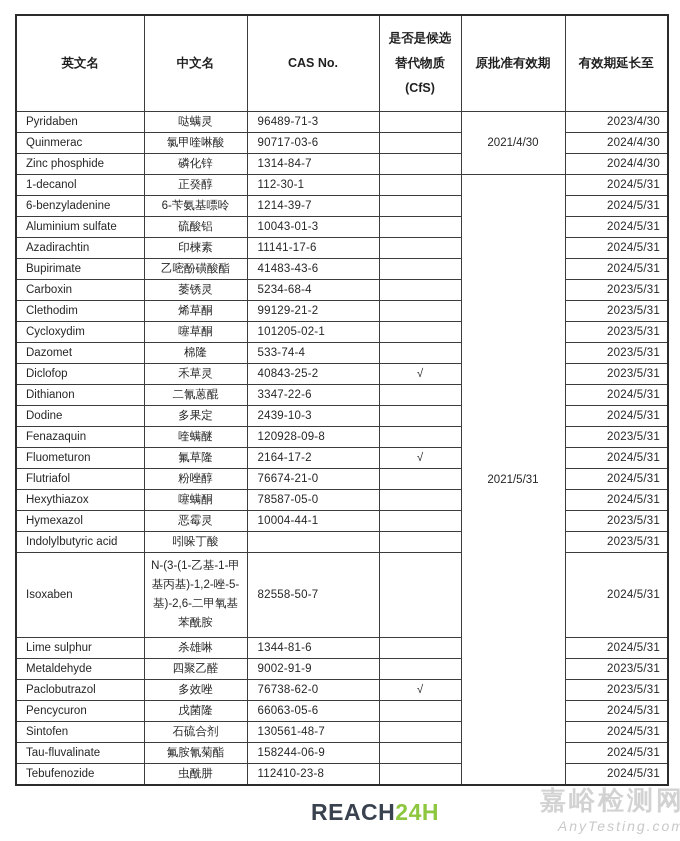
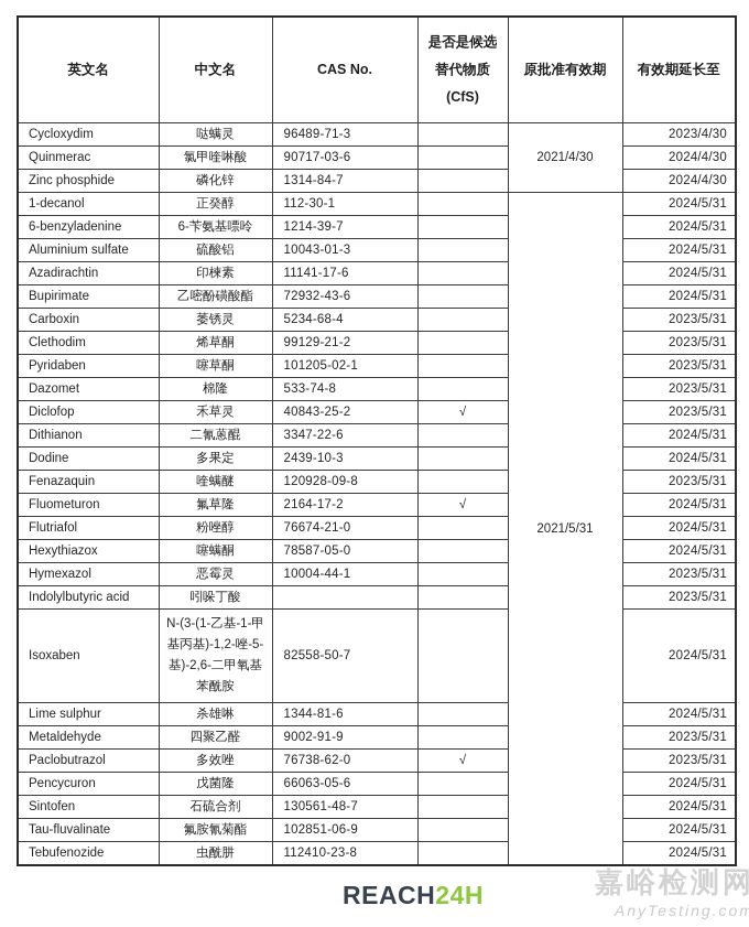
  英文名	中文名	CAS No.	是否是候选替代物质 (CfS)	原批准有效期	有效期延长至
- Pyridaben	哒螨灵	96489-71-3		2021/4/30	2023/4/30
+ Cycloxydim	哒螨灵	96489-71-3		2021/4/30	2023/4/30
  Quinmerac	氯甲喹啉酸	90717-03-6		2024/4/30
  Zinc phosphide	磷化锌	1314-84-7		2024/4/30
  1-decanol	正癸醇	112-30-1		2021/5/31	2024/5/31
  6-benzyladenine	6-苄氨基嘌呤	1214-39-7		2024/5/31
  Aluminium sulfate	硫酸铝	10043-01-3		2024/5/31
  Azadirachtin	印楝素	11141-17-6		2024/5/31
- Bupirimate	乙嘧酚磺酸酯	41483-43-6		2024/5/31
+ Bupirimate	乙嘧酚磺酸酯	72932-43-6		2024/5/31
  Carboxin	萎锈灵	5234-68-4		2023/5/31
  Clethodim	烯草酮	99129-21-2		2023/5/31
- Cycloxydim	噻草酮	101205-02-1		2023/5/31
+ Pyridaben	噻草酮	101205-02-1		2023/5/31
- Dazomet	棉隆	533-74-4		2023/5/31
+ Dazomet	棉隆	533-74-8		2023/5/31
  Diclofop	禾草灵	40843-25-2	√	2023/5/31
  Dithianon	二氰蒽醌	3347-22-6		2024/5/31
  Dodine	多果定	2439-10-3		2024/5/31
  Fenazaquin	喹螨醚	120928-09-8		2023/5/31
  Fluometuron	氟草隆	2164-17-2	√	2024/5/31
  Flutriafol	粉唑醇	76674-21-0		2024/5/31
  Hexythiazox	噻螨酮	78587-05-0		2024/5/31
  Hymexazol	恶霉灵	10004-44-1		2023/5/31
  Indolylbutyric acid	吲哚丁酸			2023/5/31
  Isoxaben	N-(3-(1-乙基-1-甲基丙基)-1,2-唑-5-基)-2,6-二甲氧基苯酰胺	82558-50-7		2024/5/31
  Lime sulphur	杀雄啉	1344-81-6		2024/5/31
  Metaldehyde	四聚乙醛	9002-91-9		2023/5/31
  Paclobutrazol	多效唑	76738-62-0	√	2023/5/31
  Pencycuron	戊菌隆	66063-05-6		2024/5/31
  Sintofen	石硫合剂	130561-48-7		2024/5/31
- Tau-fluvalinate	氟胺氰菊酯	158244-06-9		2024/5/31
+ Tau-fluvalinate	氟胺氰菊酯	102851-06-9		2024/5/31
  Tebufenozide	虫酰肼	112410-23-8		2024/5/31
  REACH24H
  嘉峪检测网
  AnyTesting.com
